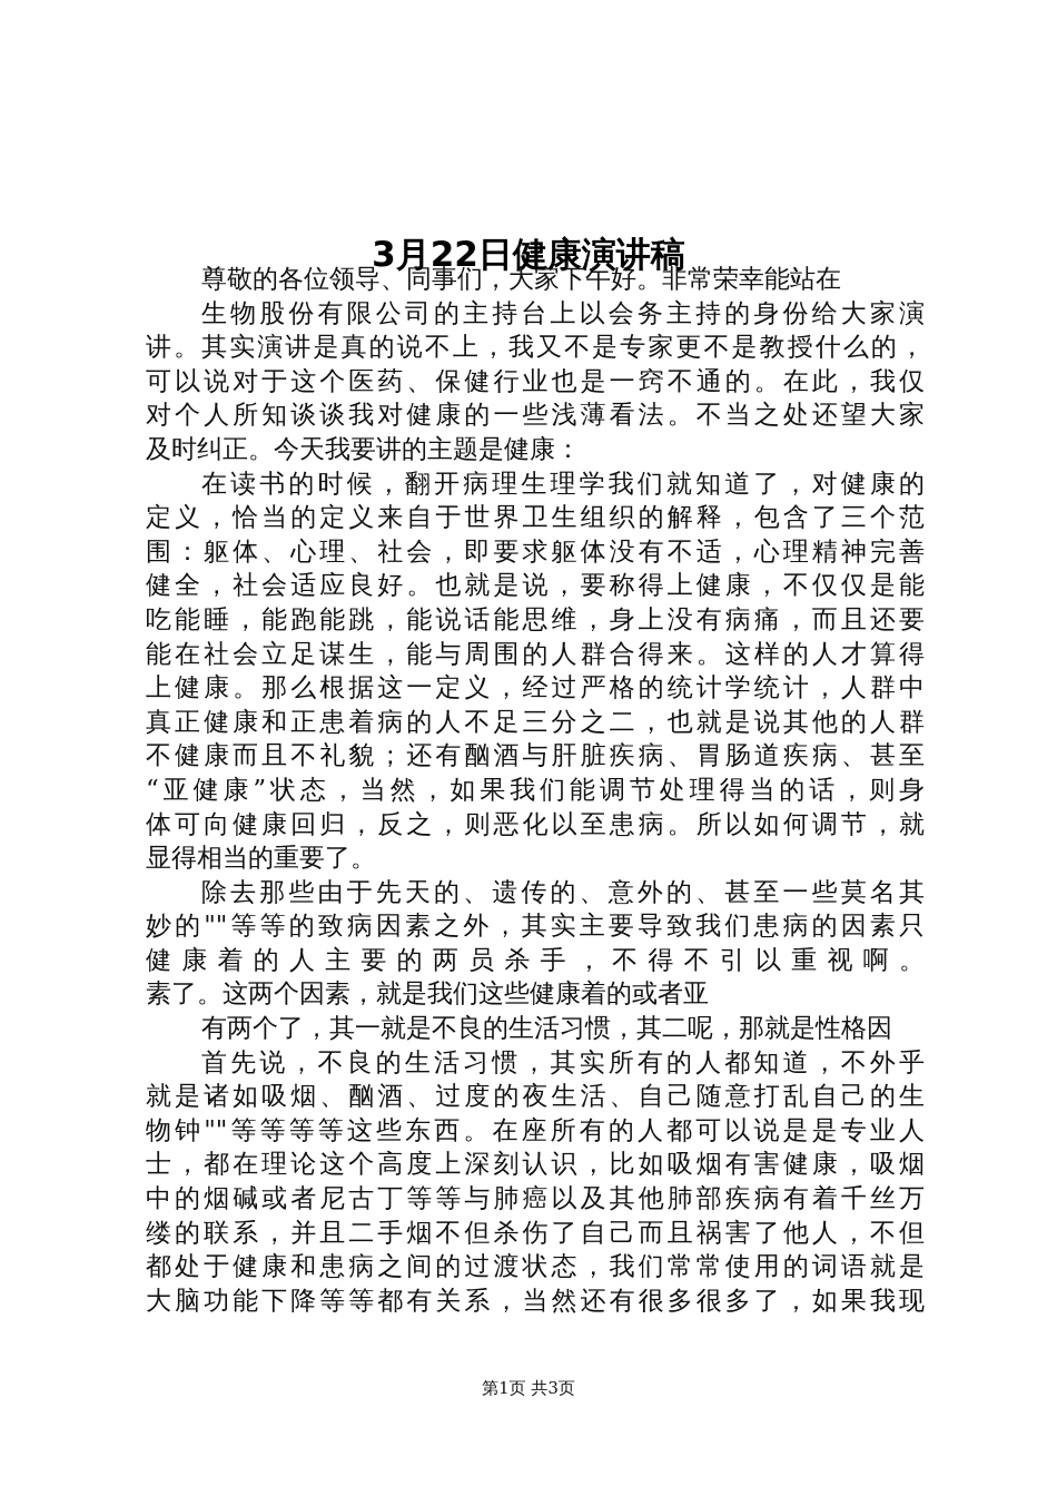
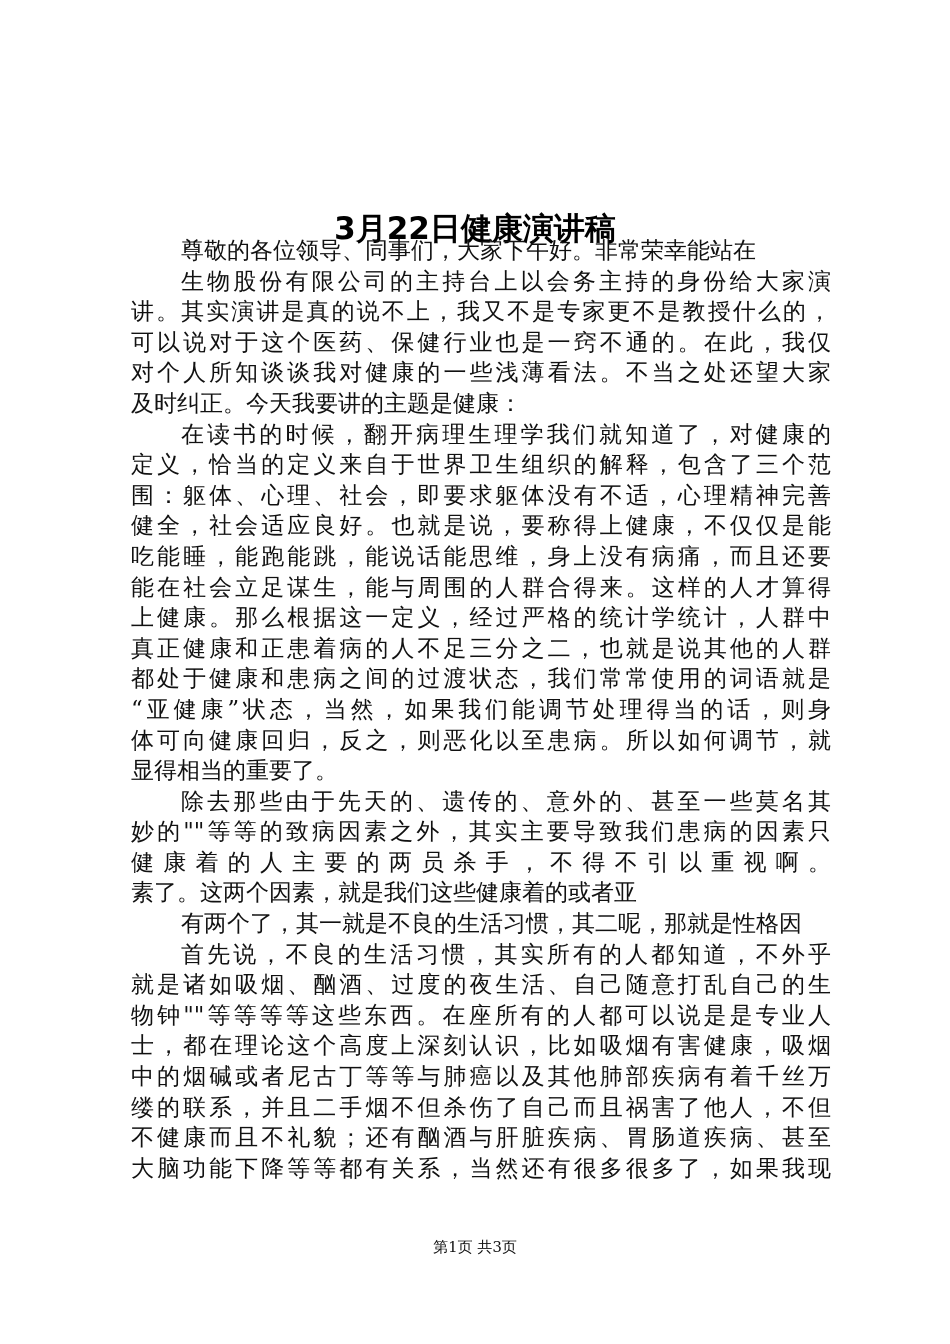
  3月22日健康演讲稿
  尊敬的各位领导、同事们，大家下午好。非常荣幸能站在
  生物股份有限公司的主持台上以会务主持的身份给大家演
  讲。其实演讲是真的说不上，我又不是专家更不是教授什么的，
  可以说对于这个医药、保健行业也是一窍不通的。在此，我仅
  对个人所知谈谈我对健康的一些浅薄看法。不当之处还望大家
  及时纠正。今天我要讲的主题是健康：
  在读书的时候，翻开病理生理学我们就知道了，对健康的
  定义，恰当的定义来自于世界卫生组织的解释，包含了三个范
  围：躯体、心理、社会，即要求躯体没有不适，心理精神完善
  健全，社会适应良好。也就是说，要称得上健康，不仅仅是能
  吃能睡，能跑能跳，能说话能思维，身上没有病痛，而且还要
  能在社会立足谋生，能与周围的人群合得来。这样的人才算得
  上健康。那么根据这一定义，经过严格的统计学统计，人群中
  真正健康和正患着病的人不足三分之二，也就是说其他的人群
- 不健康而且不礼貌；还有酗酒与肝脏疾病、胃肠道疾病、甚至
+ 都处于健康和患病之间的过渡状态，我们常常使用的词语就是
  “亚健康”状态，当然，如果我们能调节处理得当的话，则身
  体可向健康回归，反之，则恶化以至患病。所以如何调节，就
  显得相当的重要了。
  除去那些由于先天的、遗传的、意外的、甚至一些莫名其
  妙的""等等的致病因素之外，其实主要导致我们患病的因素只
  健康着的人主要的两员杀手，不得不引以重视啊。
  素了。这两个因素，就是我们这些健康着的或者亚
  有两个了，其一就是不良的生活习惯，其二呢，那就是性格因
  首先说，不良的生活习惯，其实所有的人都知道，不外乎
  就是诸如吸烟、酗酒、过度的夜生活、自己随意打乱自己的生
  物钟""等等等等这些东西。在座所有的人都可以说是是专业人
  士，都在理论这个高度上深刻认识，比如吸烟有害健康，吸烟
  中的烟碱或者尼古丁等等与肺癌以及其他肺部疾病有着千丝万
  缕的联系，并且二手烟不但杀伤了自己而且祸害了他人，不但
- 都处于健康和患病之间的过渡状态，我们常常使用的词语就是
+ 不健康而且不礼貌；还有酗酒与肝脏疾病、胃肠道疾病、甚至
  大脑功能下降等等都有关系，当然还有很多很多了，如果我现
  第1页 共3页
